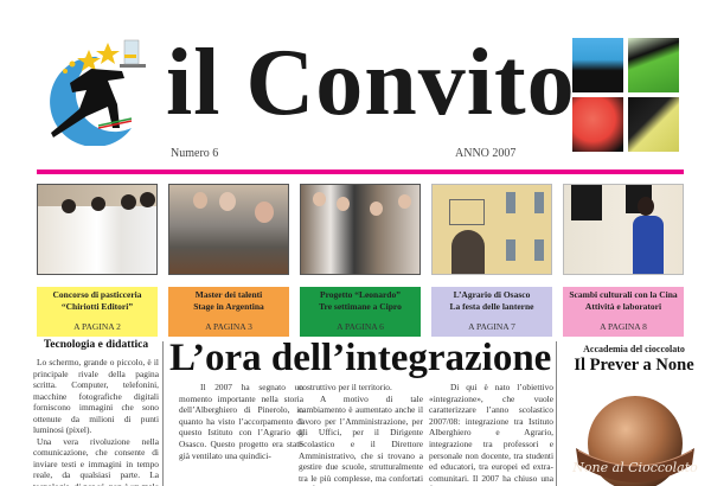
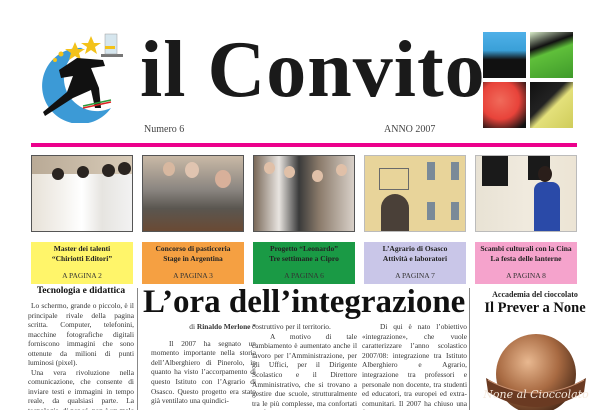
  il Convito
  Numero 6
  ANNO 2007
- Concorso di pasticceria
+ Master dei talenti
  “Chiriotti Editori”
  A PAGINA 2
- Master dei talenti
+ Concorso di pasticceria
  Stage in Argentina
  A PAGINA 3
  Progetto “Leonardo”
  Tre settimane a Cipro
  A PAGINA 6
  L’Agrario di Osasco
- La festa delle lanterne
+ Attività e laboratori
  A PAGINA 7
  Scambi culturali con la Cina
- Attività e laboratori
+ La festa delle lanterne
  A PAGINA 8
  Tecnologia e didattica
  Lo schermo, grande o piccolo, è il principale rivale della pagina scritta. Computer, telefonini, macchine fotografiche digitali forniscono immagini che sono ottenute da milioni di punti luminosi (pixel).
  L’ora dell’integrazione
+ di Rinaldo Merlone *
  Il 2007 ha segnato un momento importante nella storia dell’Alberghiero di Pinerolo, in quanto ha visto l’accorpamento di questo Istituto con l’Agrario di Osasco. Questo progetto era stato già ventilato una quindici-
  costruttivo per il territorio.
  A motivo di tale cambiamento è aumentato anche il lavoro per l’Amministrazione, per gli Uffici, per il Dirigente Scolastico e il Direttore Amministrativo, che si trovano a gestire due scuole, strutturalmente tra le più complesse, ma confortati
  Di qui è nato l’obiettivo «integrazione», che vuole caratterizzare l’anno scolastico 2007/08: integrazione tra Istituto Alberghiero e Agrario, integrazione tra professori e personale non docente, tra studenti ed educatori, tra europei ed extra-comunitari. Il 2007 ha chiuso una
  Accademia del cioccolato
  Il Prever a None
  None al Cioccolato
